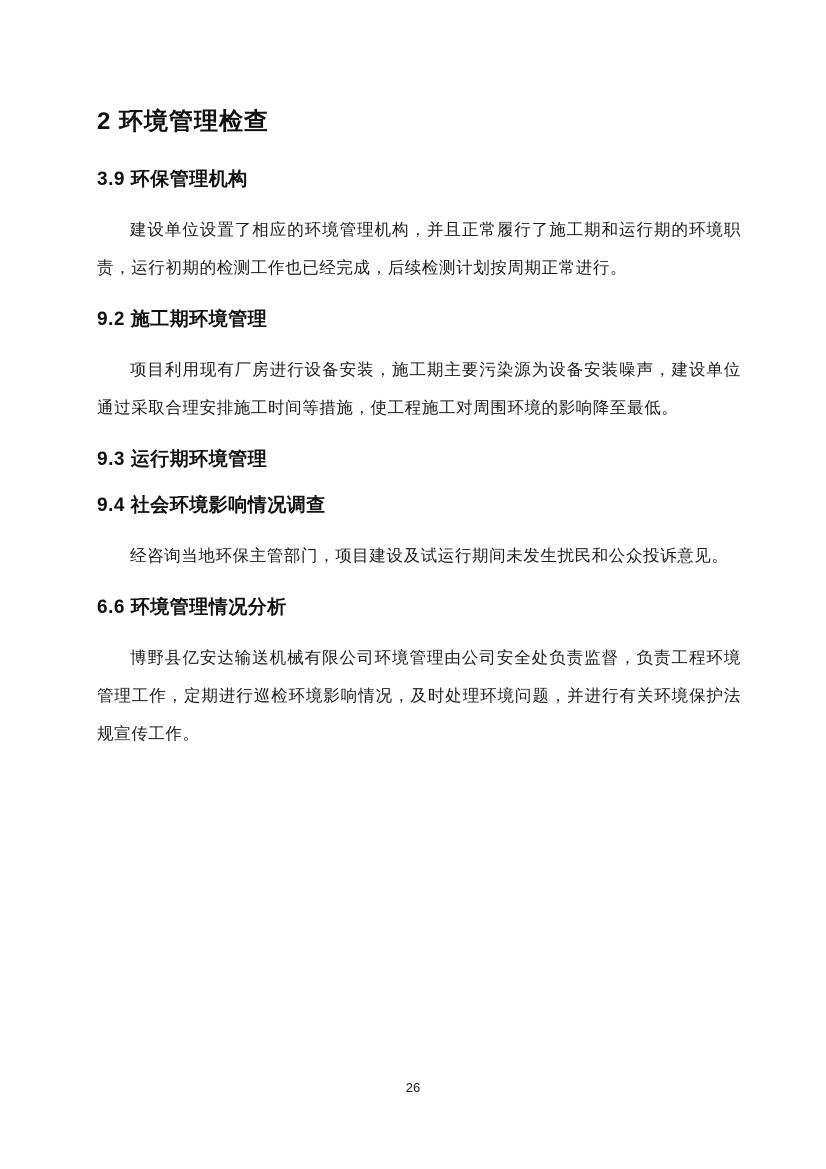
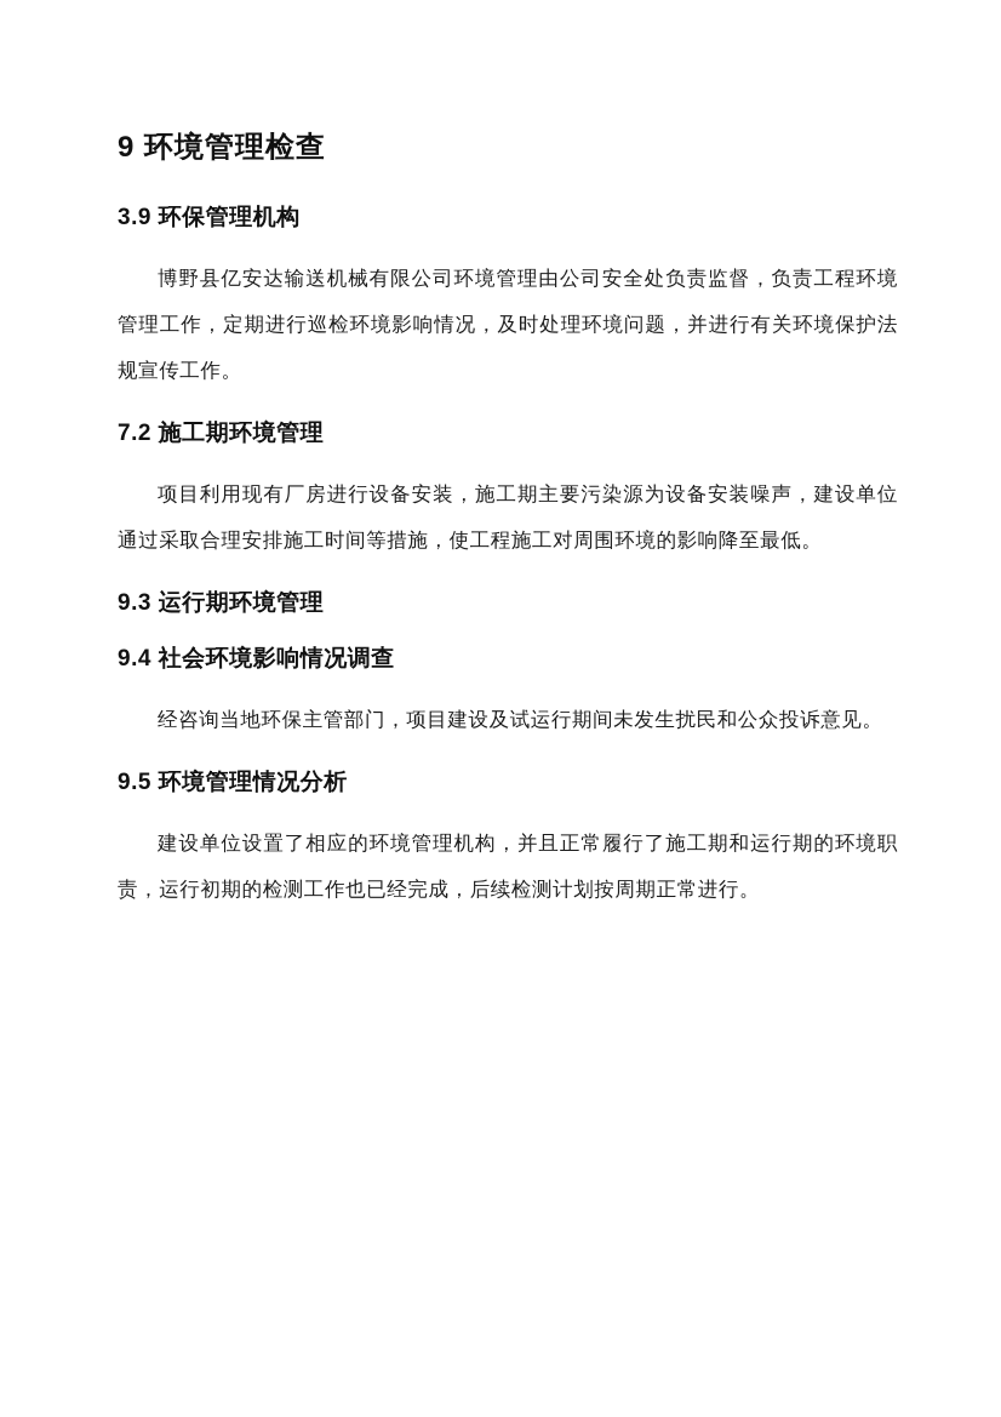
- 2 环境管理检查
+ 9 环境管理检查
  3.9 环保管理机构
- 建设单位设置了相应的环境管理机构，并且正常履行了施工期和运行期的环境职责，运行初期的检测工作也已经完成，后续检测计划按周期正常进行。
+ 博野县亿安达输送机械有限公司环境管理由公司安全处负责监督，负责工程环境管理工作，定期进行巡检环境影响情况，及时处理环境问题，并进行有关环境保护法规宣传工作。
- 9.2 施工期环境管理
+ 7.2 施工期环境管理
  项目利用现有厂房进行设备安装，施工期主要污染源为设备安装噪声，建设单位通过采取合理安排施工时间等措施，使工程施工对周围环境的影响降至最低。
  9.3 运行期环境管理
  9.4 社会环境影响情况调查
  经咨询当地环保主管部门，项目建设及试运行期间未发生扰民和公众投诉意见。
- 6.6 环境管理情况分析
+ 9.5 环境管理情况分析
- 博野县亿安达输送机械有限公司环境管理由公司安全处负责监督，负责工程环境管理工作，定期进行巡检环境影响情况，及时处理环境问题，并进行有关环境保护法规宣传工作。
+ 建设单位设置了相应的环境管理机构，并且正常履行了施工期和运行期的环境职责，运行初期的检测工作也已经完成，后续检测计划按周期正常进行。
- 26
